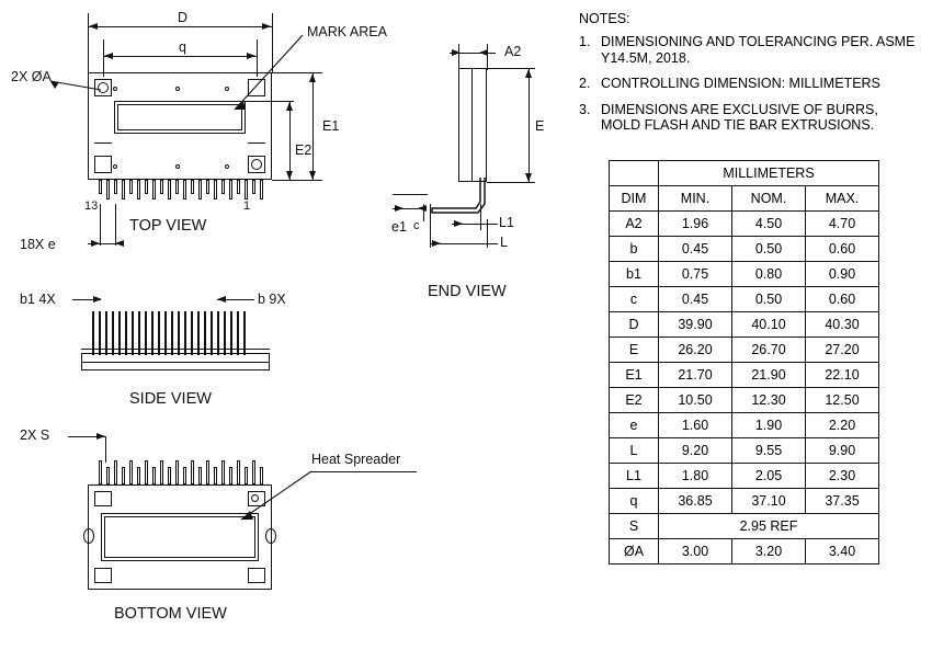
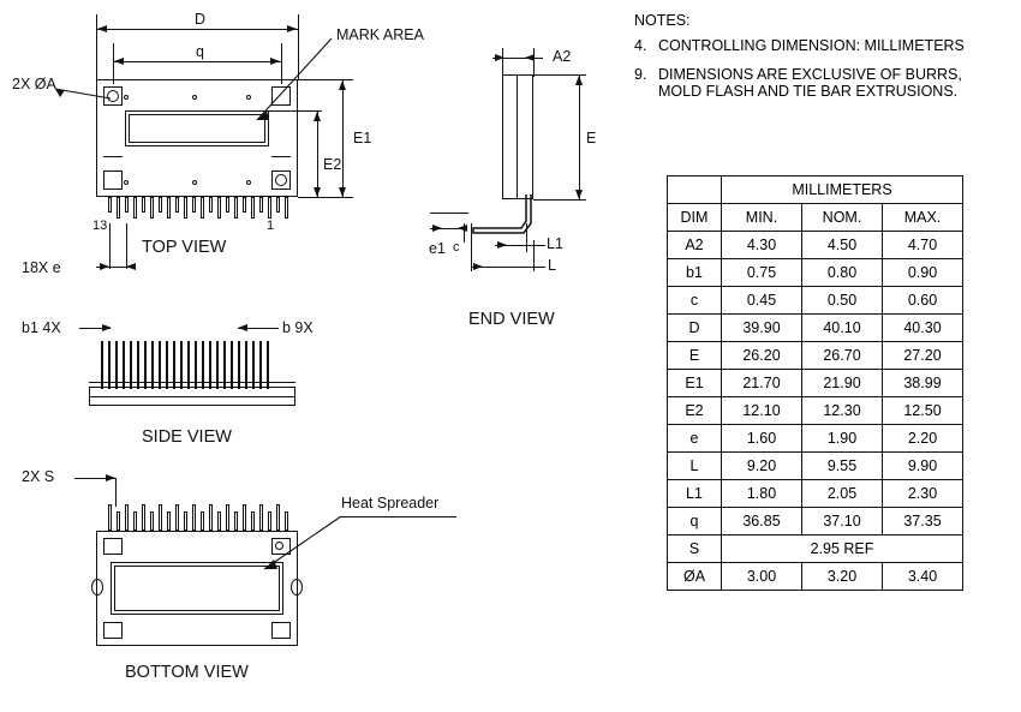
  D
  q
  2X ØA
  MARK AREA
  E1
  E2
  13
  1
  TOP VIEW
  18X e
  A2
  E
  e1
  c
  L1
  L
  END VIEW
  b1 4X
  b 9X
  SIDE VIEW
  2X S
  Heat Spreader
  BOTTOM VIEW
  NOTES:
- 1.
- DIMENSIONING AND TOLERANCING PER. ASME Y14.5M, 2018.
- 2.
+ 4.
  CONTROLLING DIMENSION: MILLIMETERS
- 3.
+ 9.
  DIMENSIONS ARE EXCLUSIVE OF BURRS, MOLD FLASH AND TIE BAR EXTRUSIONS.
  	MILLIMETERS
  DIM	MIN.	NOM.	MAX.
- A2	1.96	4.50	4.70
+ A2	4.30	4.50	4.70
- b	0.45	0.50	0.60
  b1	0.75	0.80	0.90
  c	0.45	0.50	0.60
  D	39.90	40.10	40.30
  E	26.20	26.70	27.20
- E1	21.70	21.90	22.10
+ E1	21.70	21.90	38.99
- E2	10.50	12.30	12.50
+ E2	12.10	12.30	12.50
  e	1.60	1.90	2.20
  L	9.20	9.55	9.90
  L1	1.80	2.05	2.30
  q	36.85	37.10	37.35
  S	2.95 REF
  ØA	3.00	3.20	3.40
